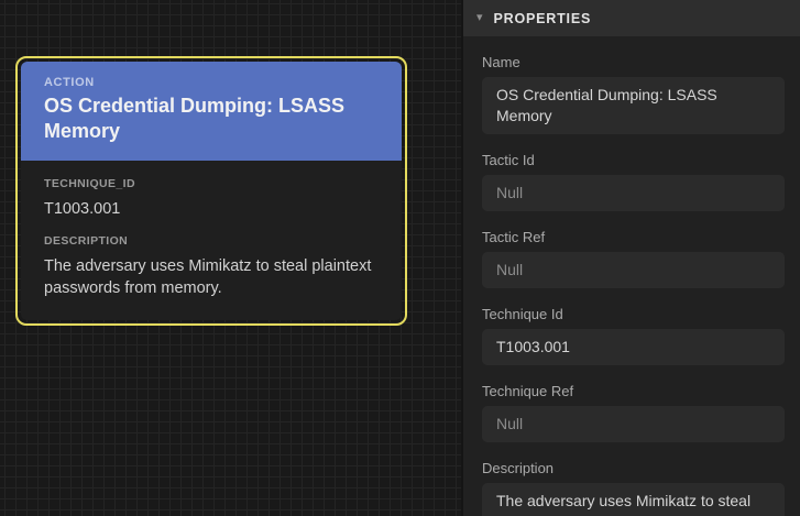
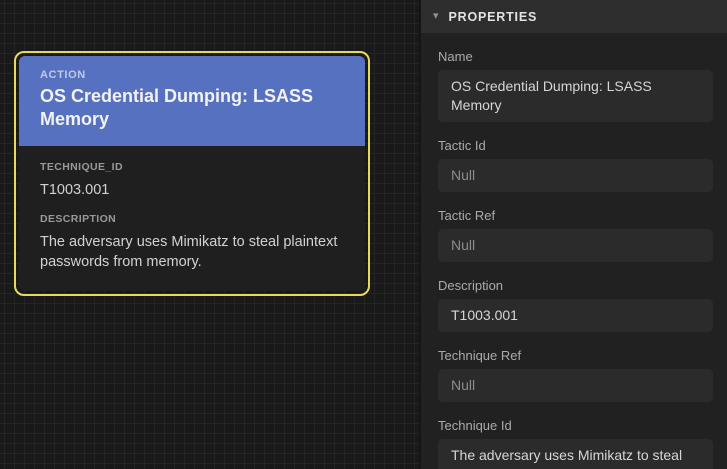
  ACTION
  OS Credential Dumping: LSASS Memory
  TECHNIQUE_ID
  T1003.001
  DESCRIPTION
  The adversary uses Mimikatz to steal plaintext passwords from memory.
  ▾
  PROPERTIES
  Name
  OS Credential Dumping: LSASS Memory
  Tactic Id
  Null
  Tactic Ref
  Null
- Technique Id
+ Description
  T1003.001
  Technique Ref
  Null
- Description
+ Technique Id
